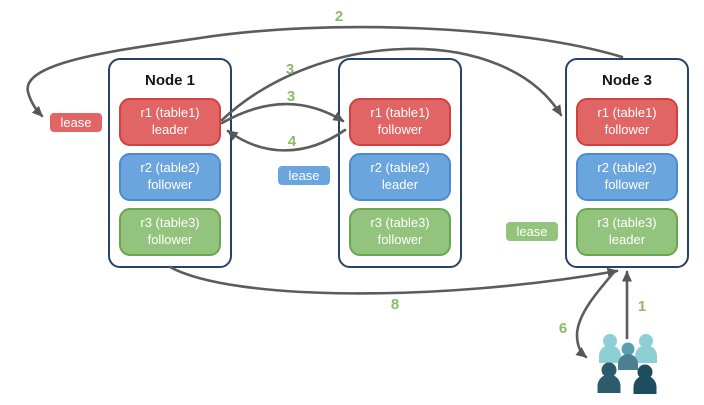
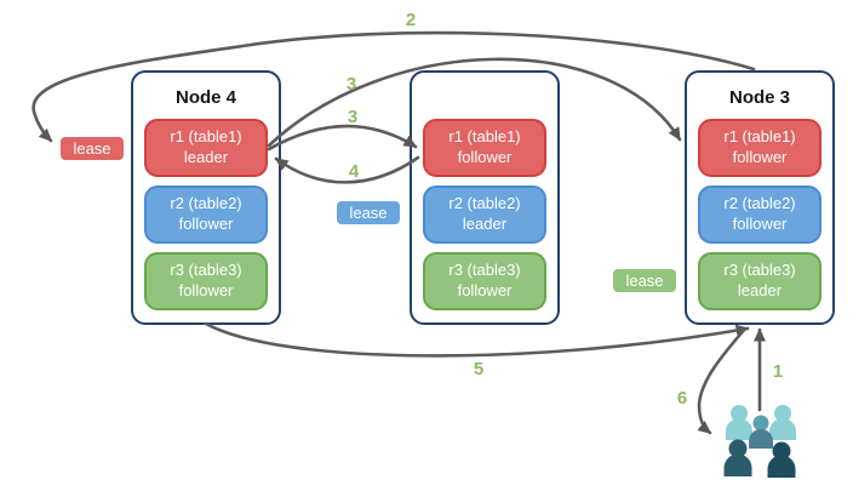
- Node 1
+ Node 4
  r1 (table1)
  leader
  r2 (table2)
  follower
  r3 (table3)
  follower
  r1 (table1)
  follower
  r2 (table2)
  leader
  r3 (table3)
  follower
  Node 3
  r1 (table1)
  follower
  r2 (table2)
  follower
  r3 (table3)
  leader
  lease
  lease
  lease
  2
  3
  3
  4
- 8
+ 5
  6
  1
